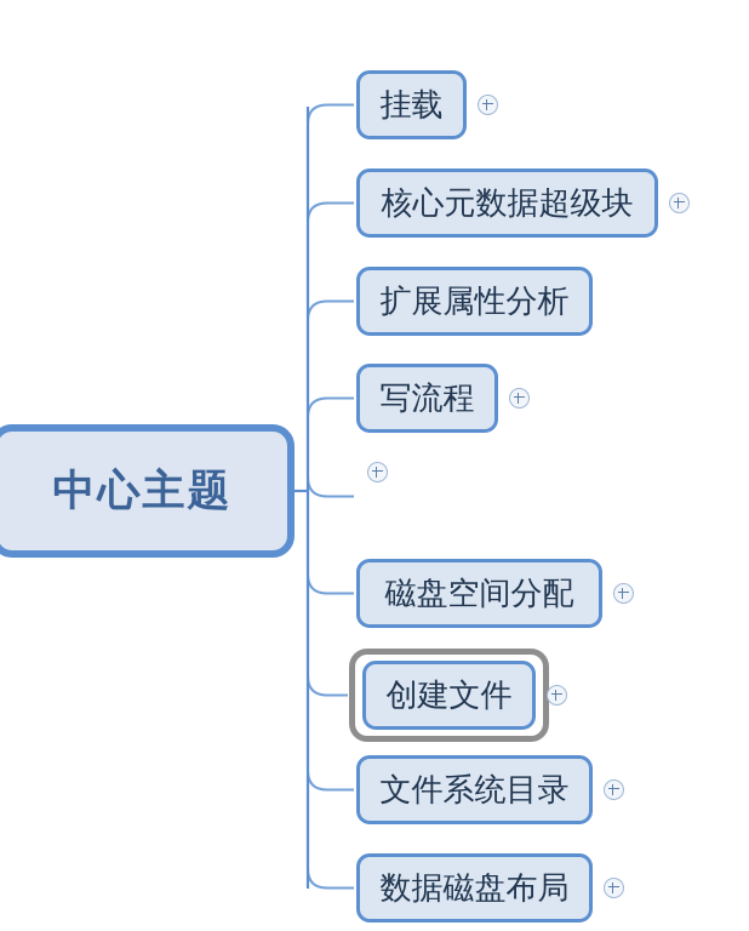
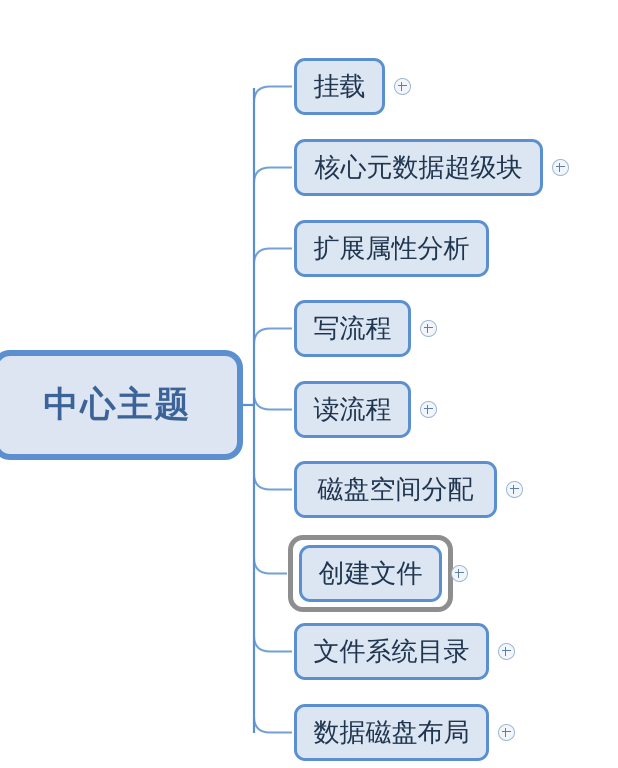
  中心主题
  挂载
  核心元数据超级块
  扩展属性分析
  写流程
+ 读流程
  磁盘空间分配
  创建文件
  文件系统目录
  数据磁盘布局
